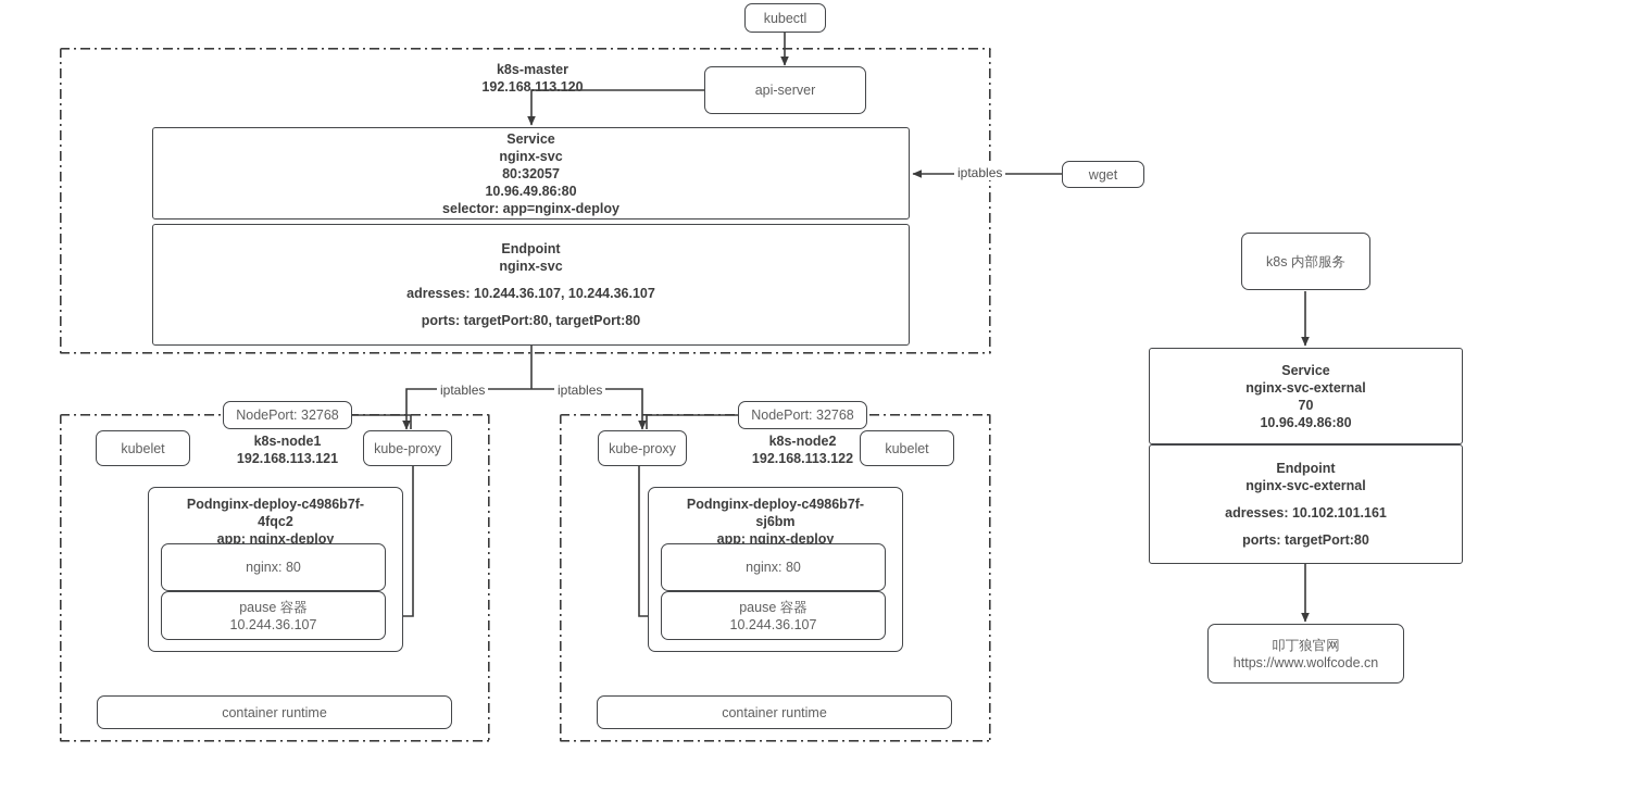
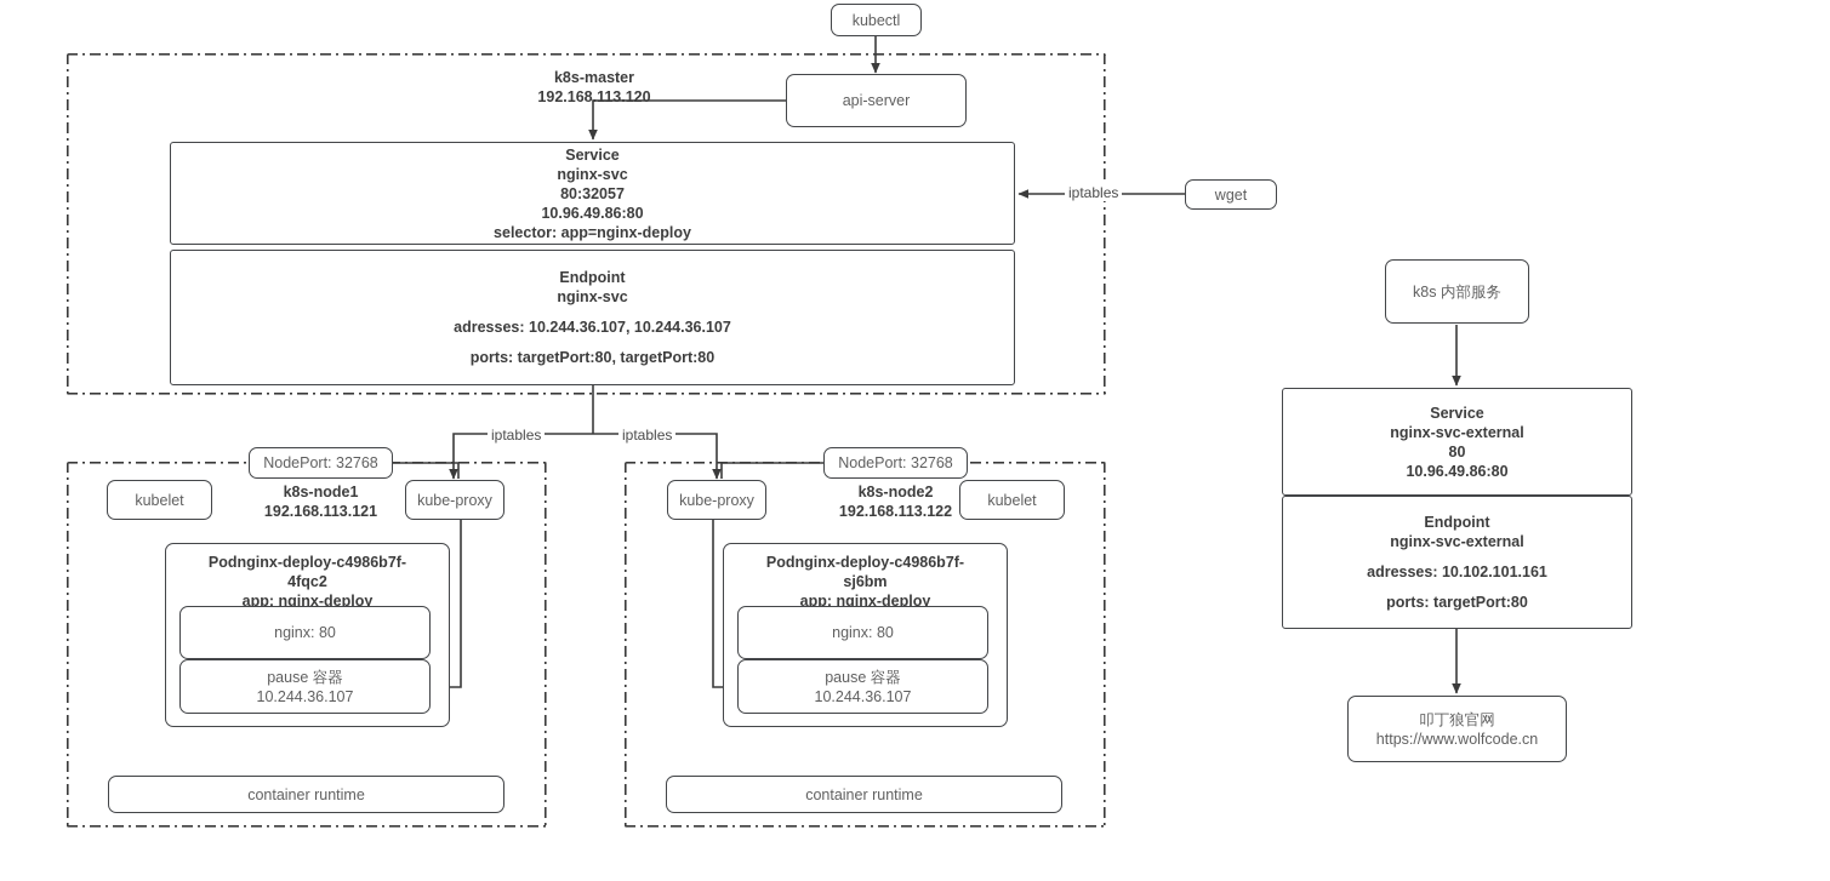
  k8s-master
  192.168.113.120
  kubectl
  api-server
  Service
  nginx-svc
  80:32057
  10.96.49.86:80
  selector: app=nginx-deploy
  Endpoint
  nginx-svc
  adresses: 10.244.36.107, 10.244.36.107
  ports: targetPort:80, targetPort:80
  wget
  iptables
  iptables
  iptables
  NodePort: 32768
  k8s-node1
  192.168.113.121
  kubelet
  kube-proxy
  Podnginx-deploy-c4986b7f-
  4fqc2
  app: nginx-deploy
  nginx: 80
  pause 容器
  10.244.36.107
  container runtime
  NodePort: 32768
  k8s-node2
  192.168.113.122
  kubelet
  kube-proxy
  Podnginx-deploy-c4986b7f-
  sj6bm
  app: nginx-deploy
  nginx: 80
  pause 容器
  10.244.36.107
  container runtime
  k8s 内部服务
  Service
  nginx-svc-external
- 70
+ 80
  10.96.49.86:80
  Endpoint
  nginx-svc-external
  adresses: 10.102.101.161
  ports: targetPort:80
  叩丁狼官网
  https://www.wolfcode.cn
